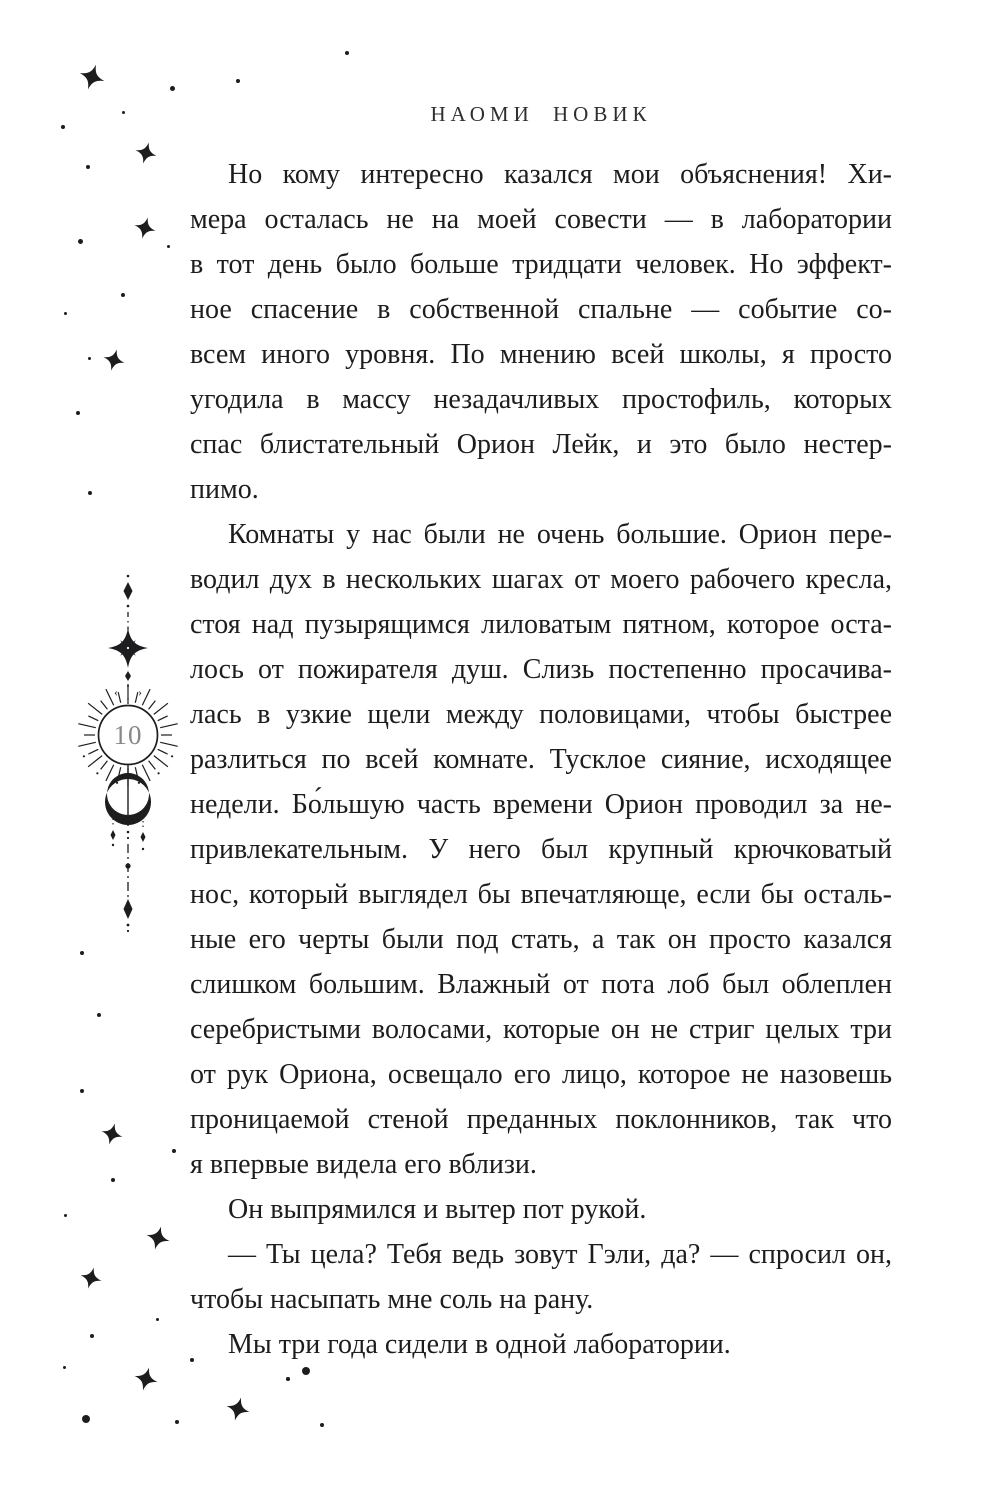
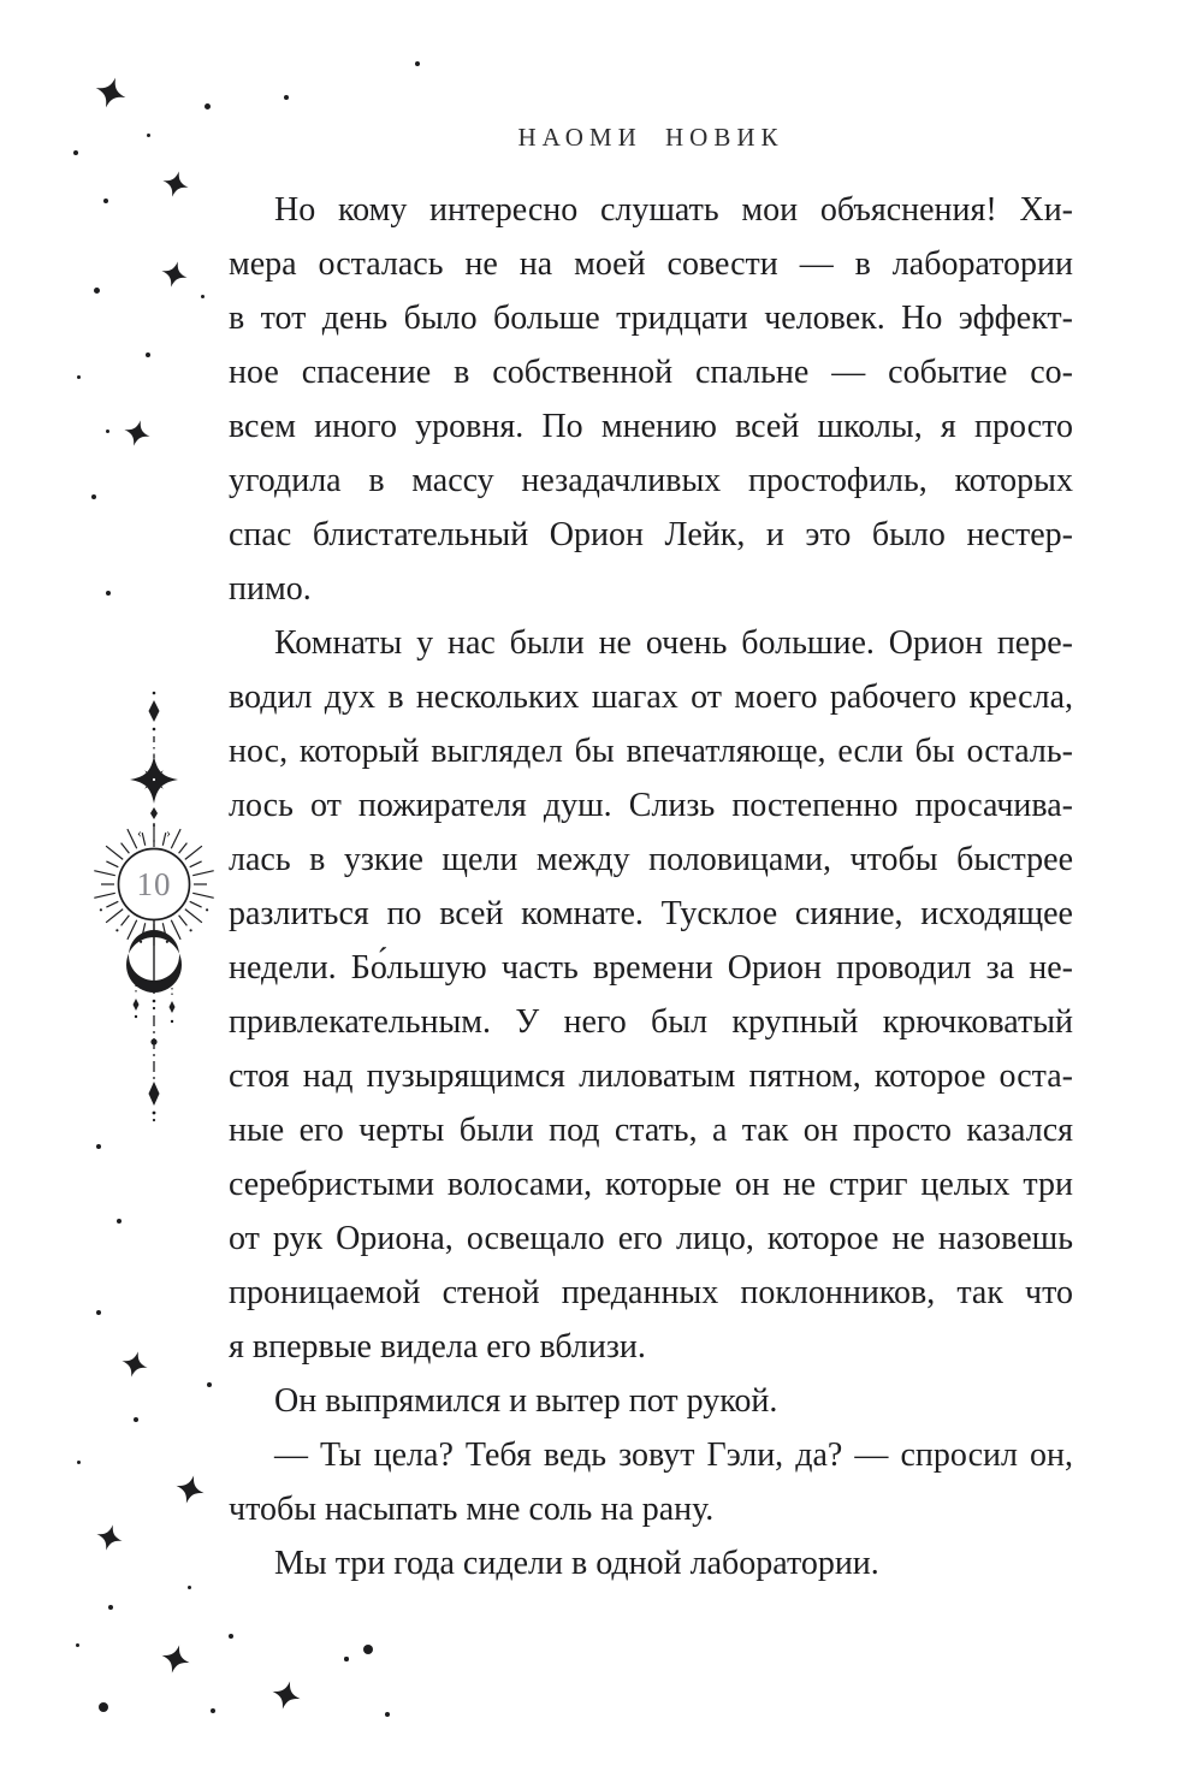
  НАОМИ НОВИК
- Но кому интересно казался мои объяснения! Хи-
+ Но кому интересно слушать мои объяснения! Хи-
  мера осталась не на моей совести — в лаборатории
  в тот день было больше тридцати человек. Но эффект-
  ное спасение в собственной спальне — событие со-
  всем иного уровня. По мнению всей школы, я просто
  угодила в массу незадачливых простофиль, которых
  спас блистательный Орион Лейк, и это было нестер-
  пимо.
  Комнаты у нас были не очень большие. Орион пере-
  водил дух в нескольких шагах от моего рабочего кресла,
- стоя над пузырящимся лиловатым пятном, которое оста-
+ нос, который выглядел бы впечатляюще, если бы осталь-
  лось от пожирателя душ. Слизь постепенно просачива-
  лась в узкие щели между половицами, чтобы быстрее
  разлиться по всей комнате. Тусклое сияние, исходящее
  недели. Бо́льшую часть времени Орион проводил за не-
  привлекательным. У него был крупный крючковатый
- нос, который выглядел бы впечатляюще, если бы осталь-
+ стоя над пузырящимся лиловатым пятном, которое оста-
  ные его черты были под стать, а так он просто казался
- слишком большим. Влажный от пота лоб был облеплен
  серебристыми волосами, которые он не стриг целых три
  от рук Ориона, освещало его лицо, которое не назовешь
  проницаемой стеной преданных поклонников, так что
  я впервые видела его вблизи.
  Он выпрямился и вытер пот рукой.
  — Ты цела? Тебя ведь зовут Гэли, да? — спросил он,
  чтобы насыпать мне соль на рану.
  Мы три года сидели в одной лаборатории.
  ‹
  ›
  10
